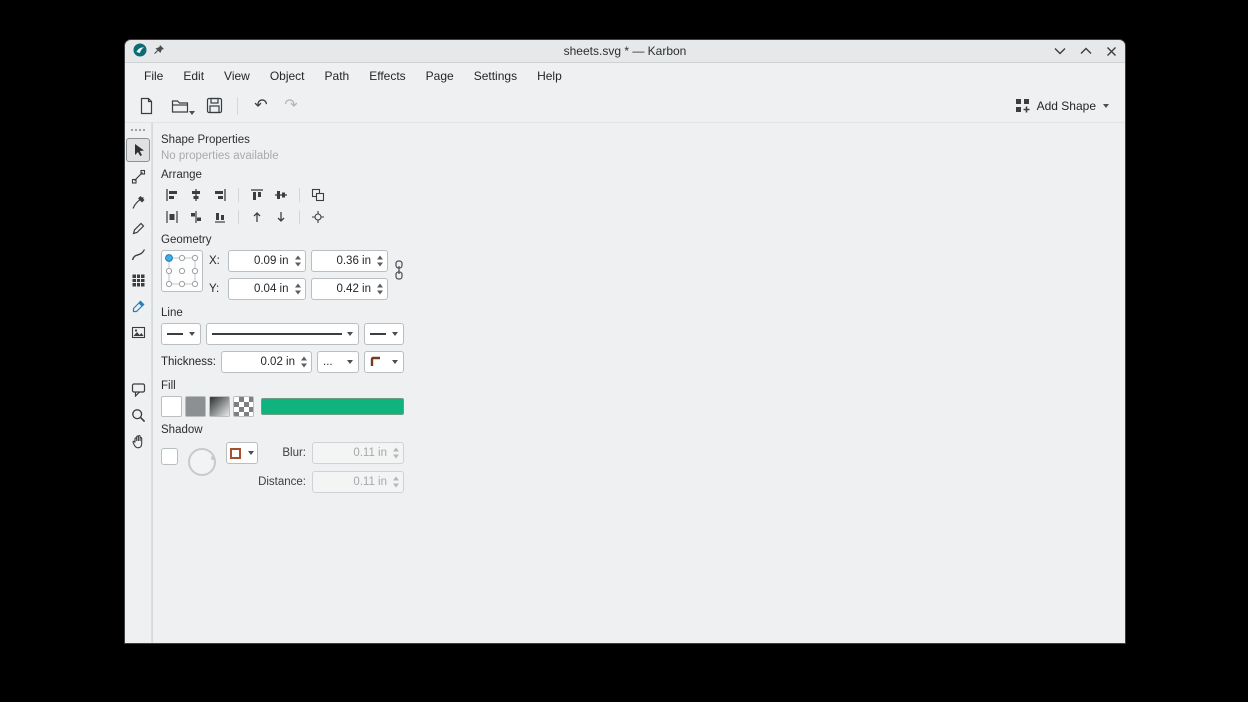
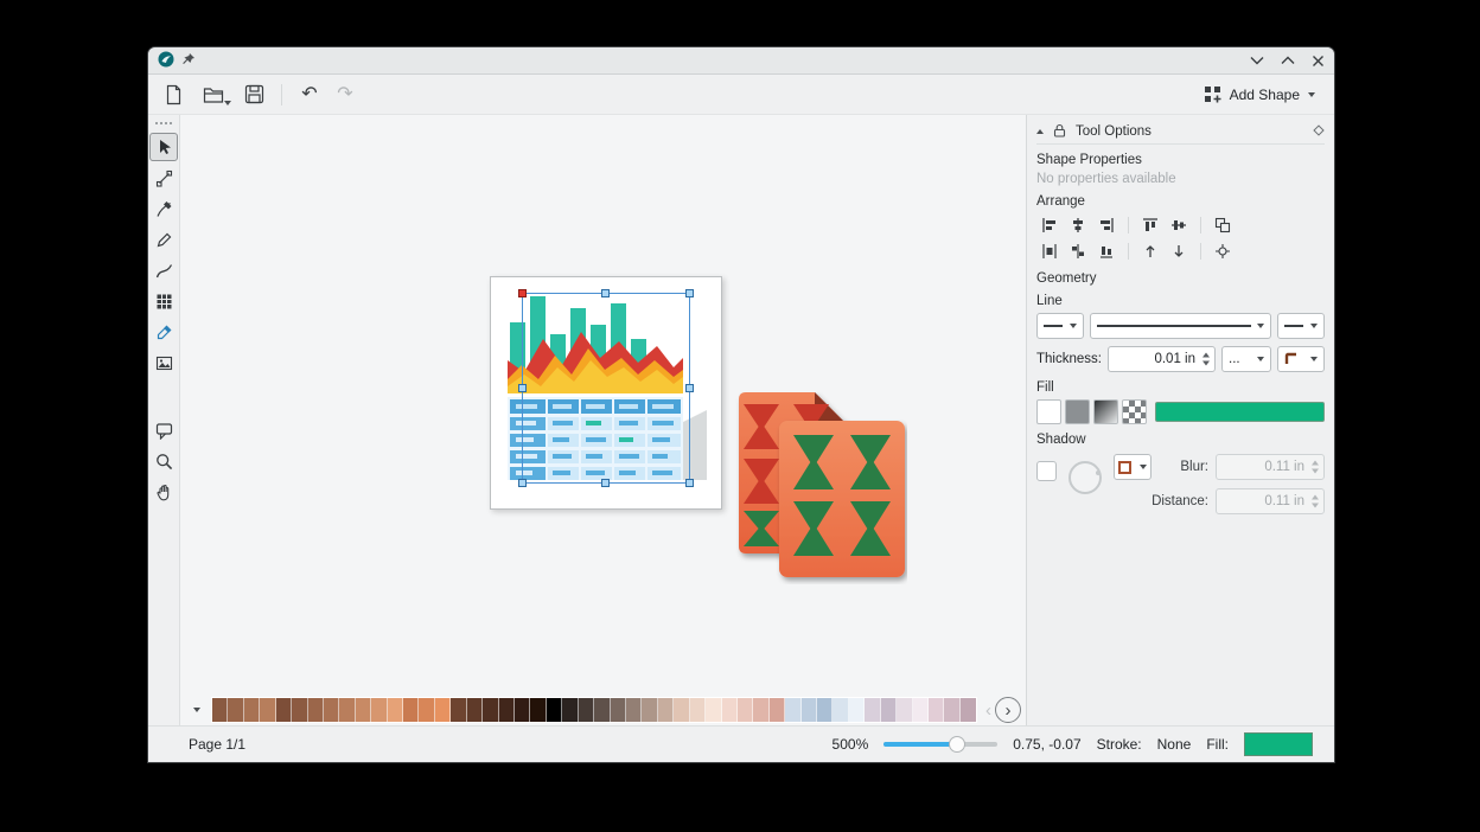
- sheets.svg * — Karbon
- File
- Edit
- View
- Object
- Path
- Effects
- Page
- Settings
- Help
  ↶
  ↷
  Add Shape
+ ‹
+ ›
+ Tool Options
  Shape Properties
  No properties available
  Arrange
  Geometry
- X:
- 0.09 in
- 0.36 in
- Y:
- 0.04 in
- 0.42 in
  Line
  Thickness:
- 0.02 in
+ 0.01 in
  ...
  Fill
  Shadow
  Blur:
  0.11 in
  Distance:
  0.11 in
+ Page 1/1
+ 500%
+ 0.75, -0.07
+ Stroke:
+ None
+ Fill:
